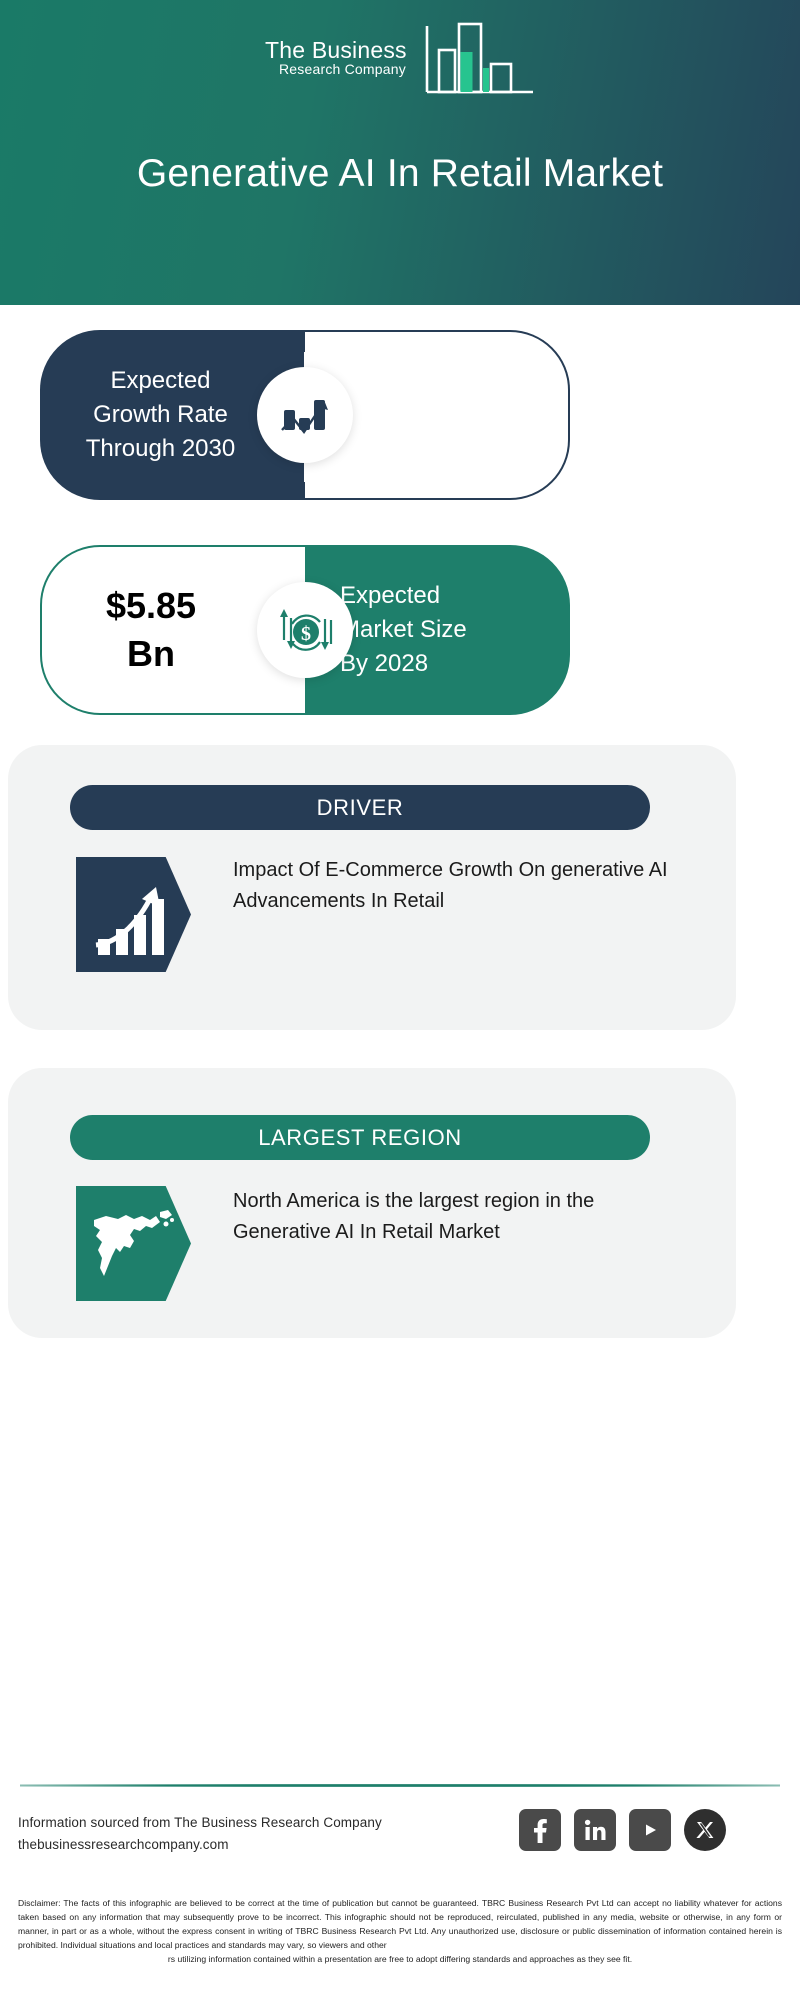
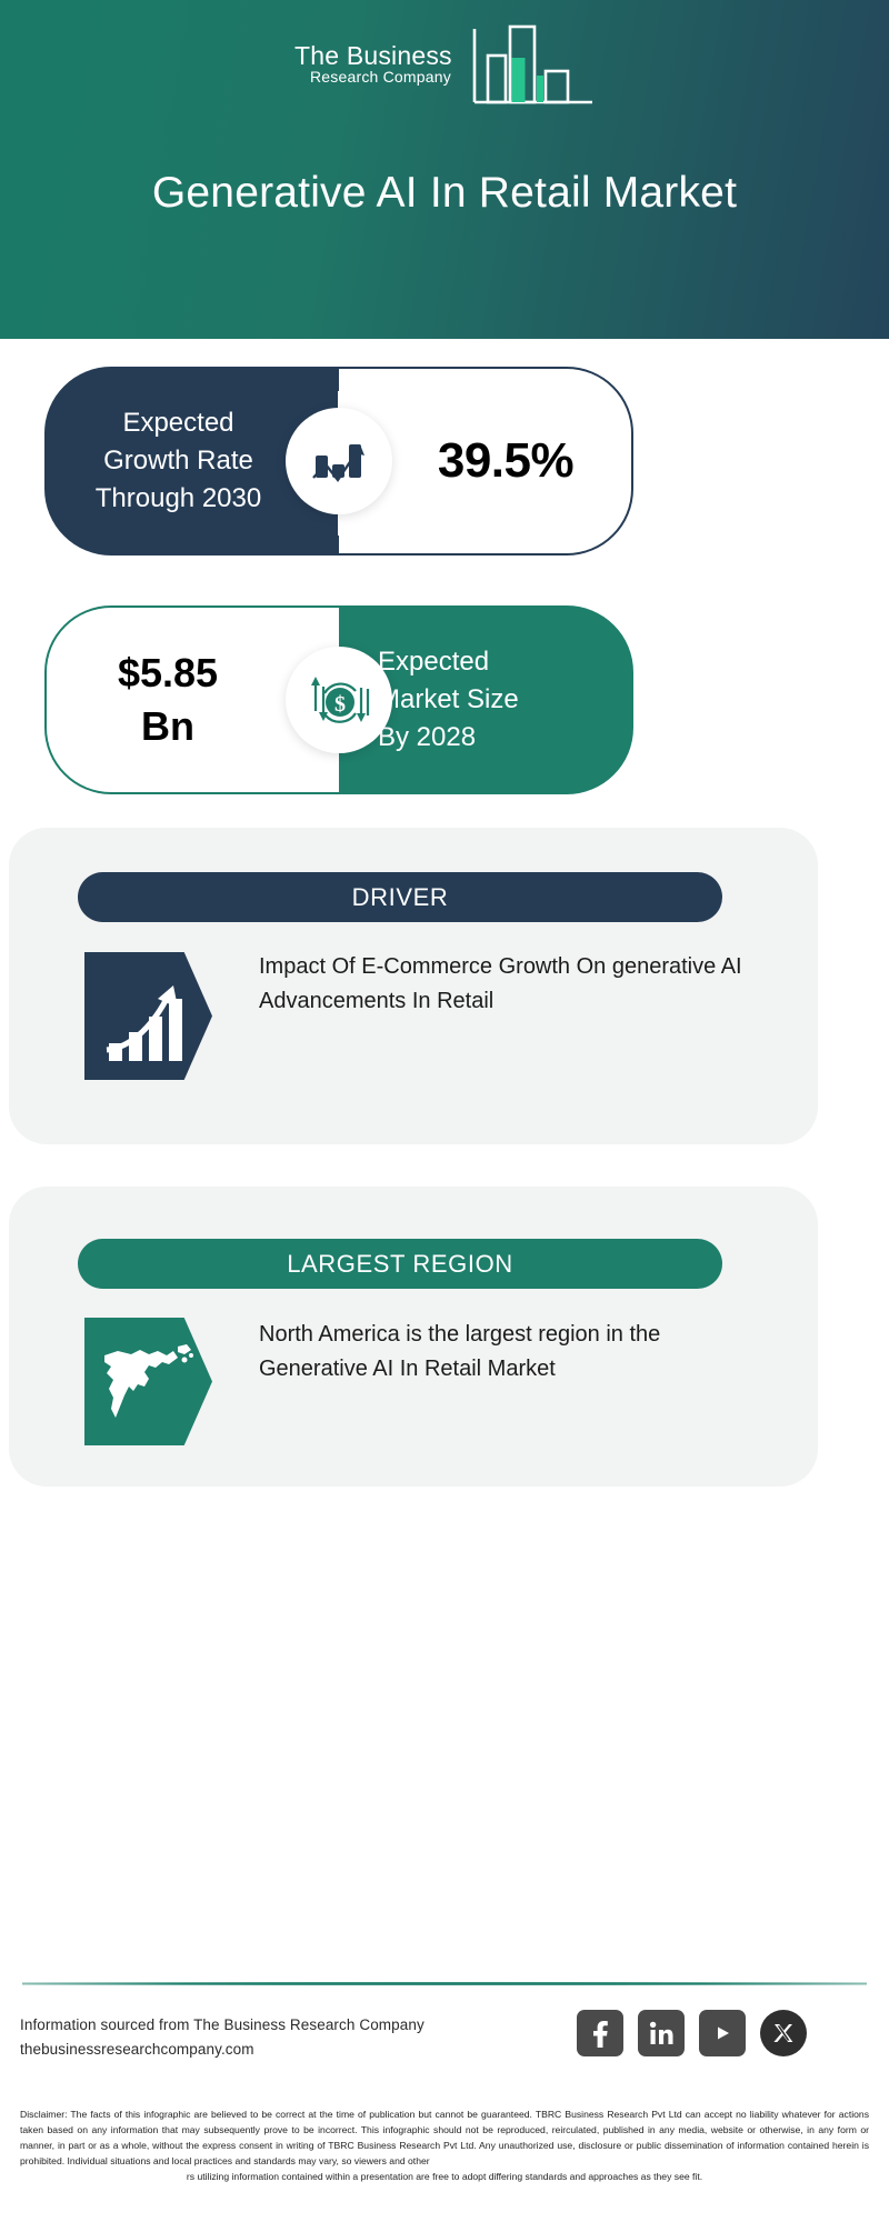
  The Business
  Research Company
  Generative AI In Retail Market
  Expected
  Growth Rate
  Through 2030
+ 39.5%
  $5.85
  Bn
  Expected
  arket Size
  By 2028
  $
  DRIVER
  Impact Of E-Commerce Growth On generative AI Advancements In Retail
  LARGEST REGION
  North America is the largest region in the Generative AI In Retail Market
  Information sourced from The Business Research Company
  thebusinessresearchcompany.com
  Disclaimer: The facts of this infographic are believed to be correct at the time of publication but cannot be guaranteed. TBRC Business Research Pvt Ltd can accept no liability whatever for actions taken based on any information that may subsequently prove to be incorrect. This infographic should not be reproduced, reirculated, published in any media, website or otherwise, in any form or manner, in part or as a whole, without the express consent in writing of TBRC Business Research Pvt Ltd. Any unauthorized use, disclosure or public dissemination of information contained herein is prohibited. Individual situations and local practices and standards may vary, so viewers and other
  rs utilizing information contained within a presentation are free to adopt differing standards and approaches as they see fit.
